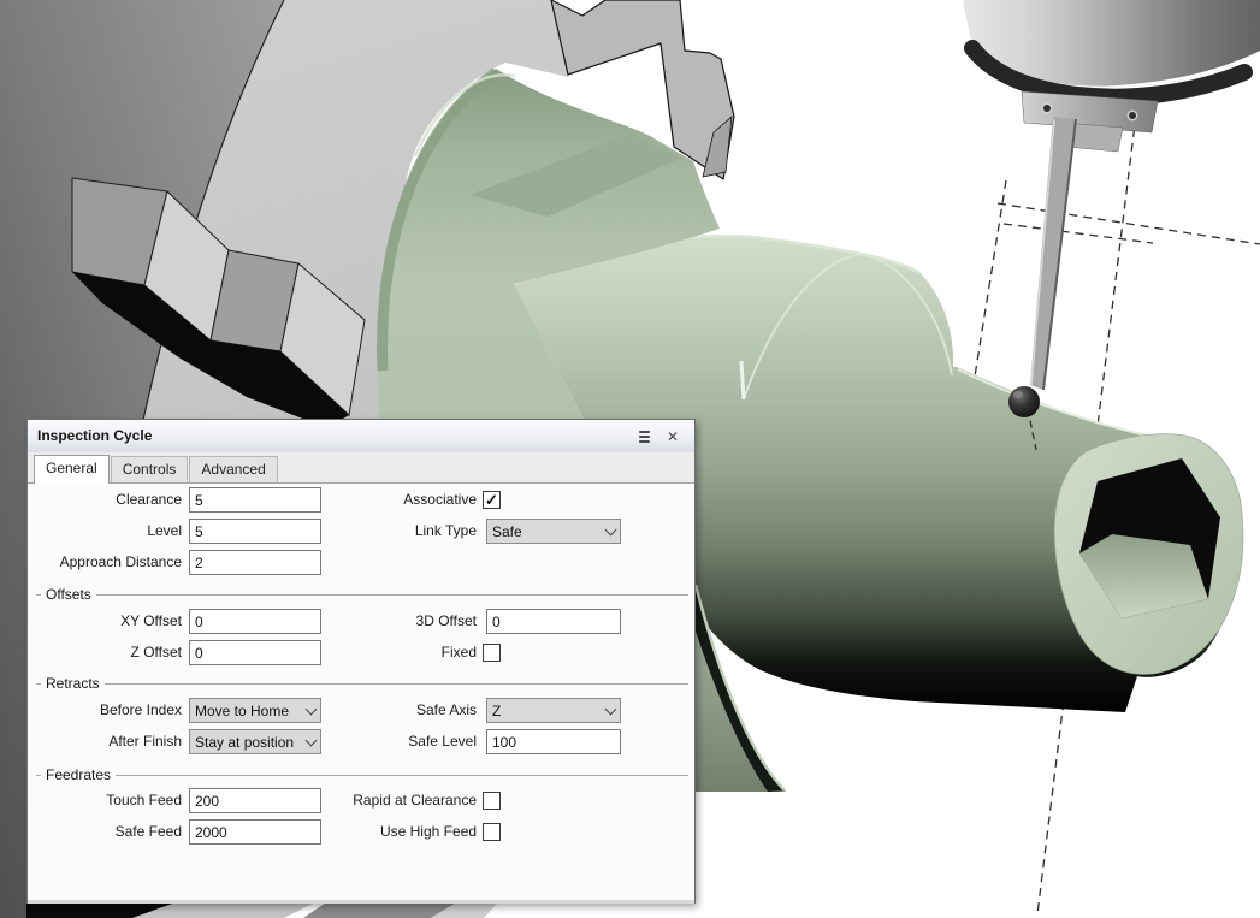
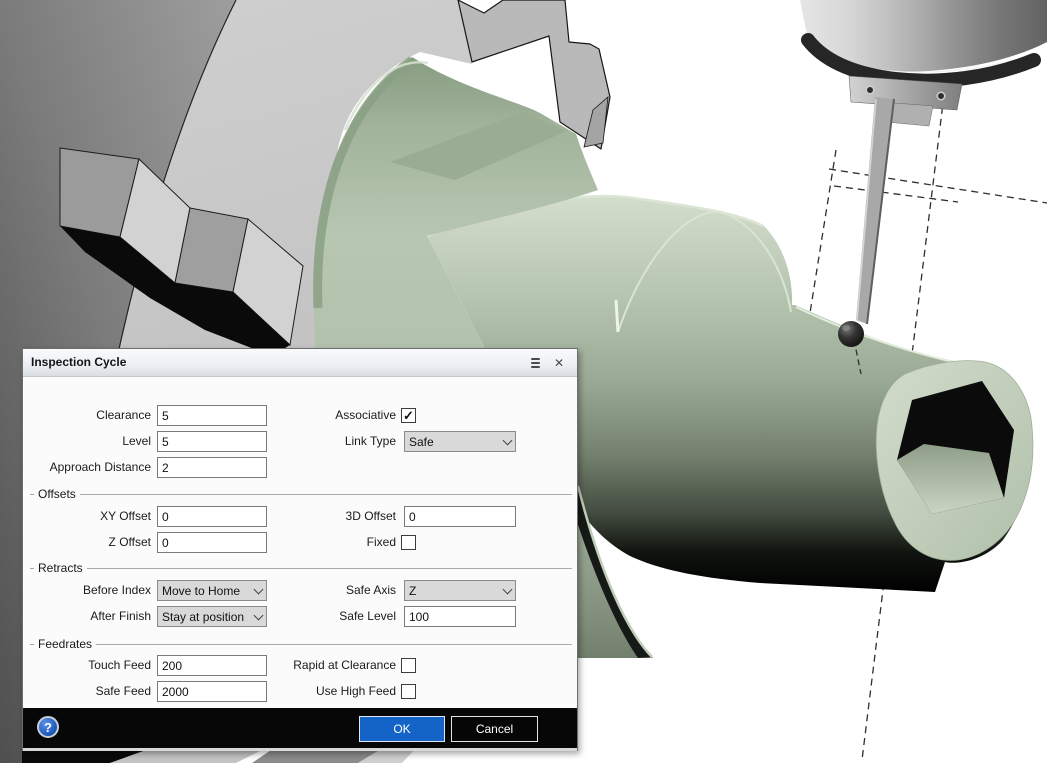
  Inspection Cycle
  ✕
- General
- Controls
- Advanced
  Clearance
  5
  Associative
  ✓
  Level
  5
  Link Type
  Safe
  Approach Distance
  2
  Offsets
  XY Offset
  0
  3D Offset
  0
  Z Offset
  0
  Fixed
  Retracts
  Before Index
  Move to Home
  Safe Axis
  Z
  After Finish
  Stay at position
  Safe Level
  100
  Feedrates
  Touch Feed
  200
  Rapid at Clearance
  Safe Feed
  2000
  Use High Feed
+ ?
+ OK
+ Cancel
